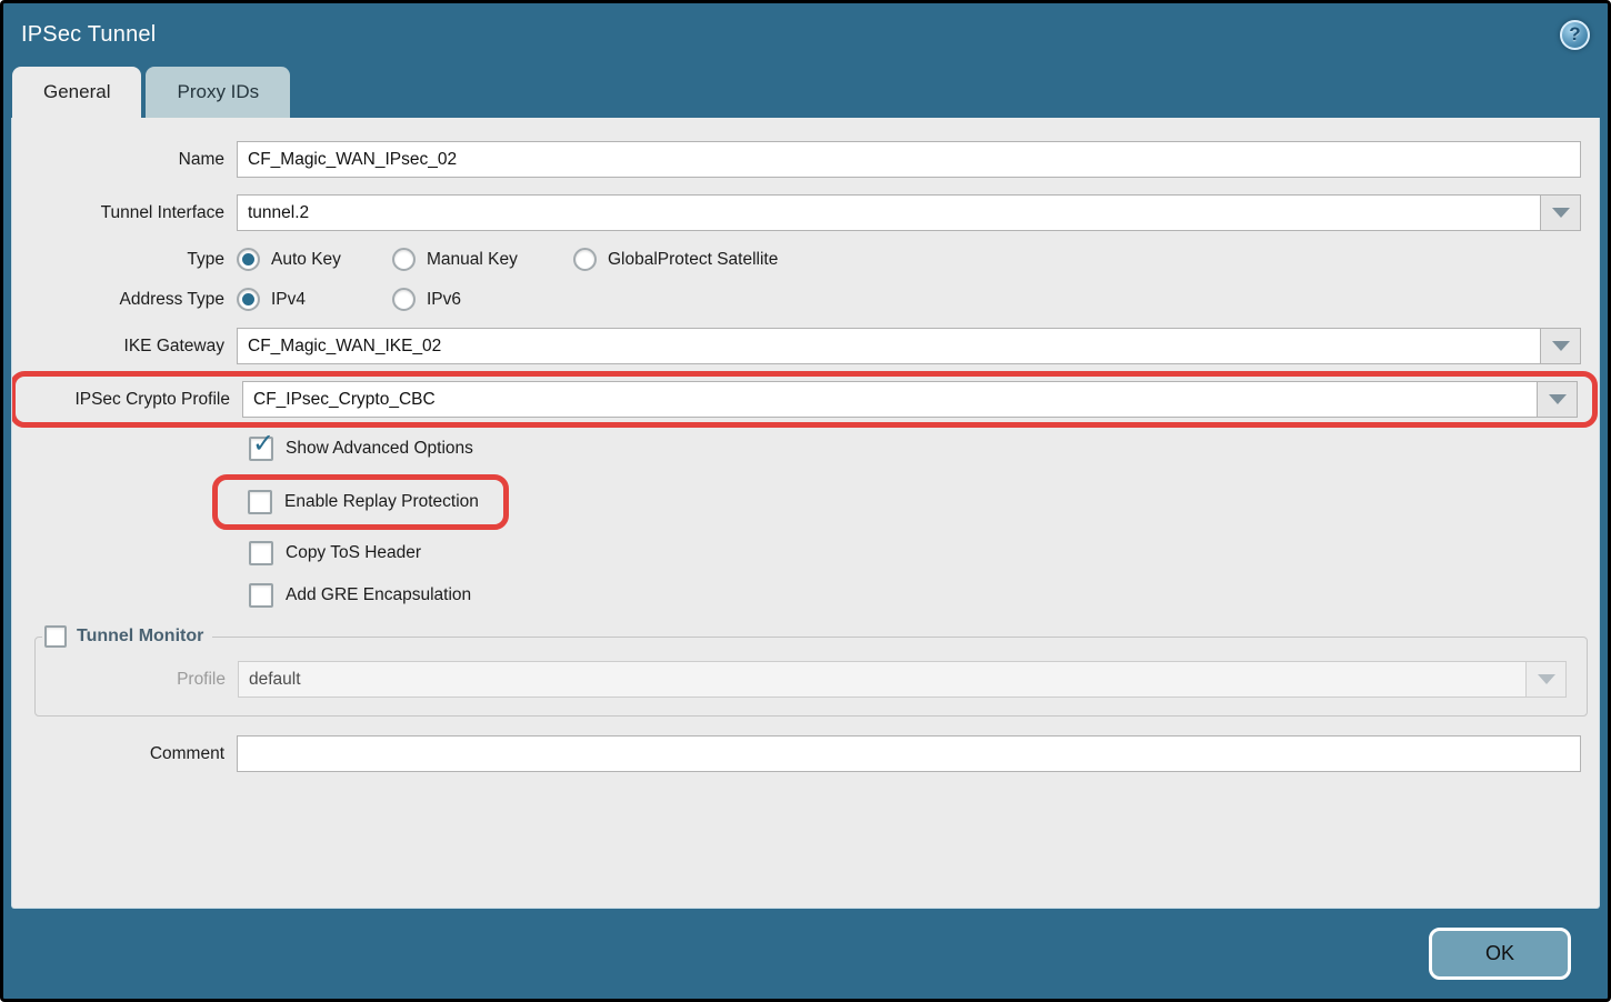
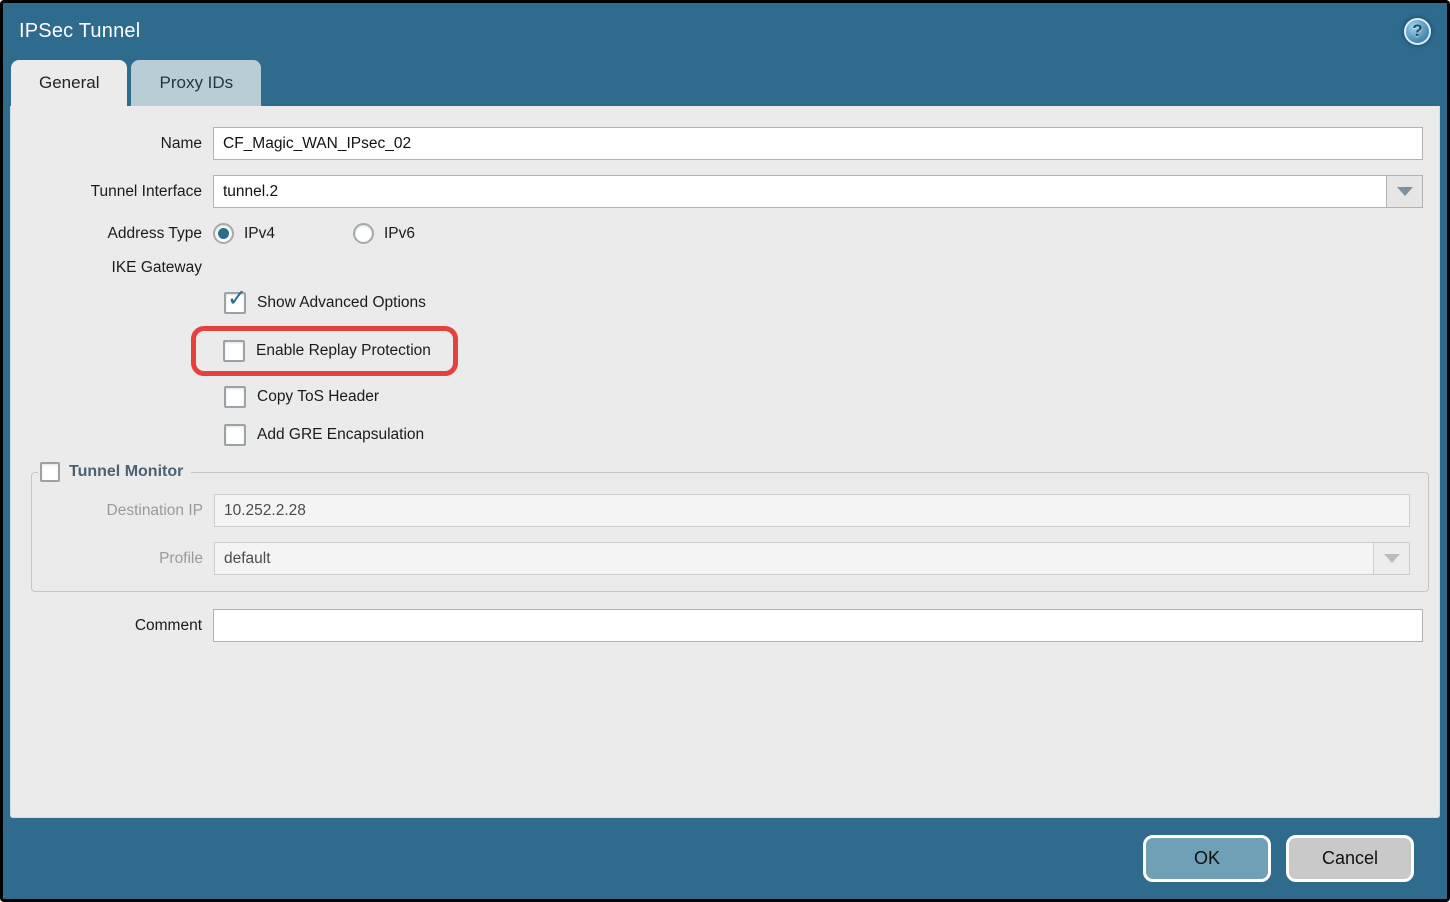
  IPSec Tunnel
  ?
  General
  Proxy IDs
  Name
  CF_Magic_WAN_IPsec_02
  Tunnel Interface
  tunnel.2
- Type
- Auto Key
- Manual Key
- GlobalProtect Satellite
  Address Type
  IPv4
  IPv6
  IKE Gateway
- CF_Magic_WAN_IKE_02
- IPSec Crypto Profile
- CF_IPsec_Crypto_CBC
  ✓
  Show Advanced Options
  Enable Replay Protection
  Copy ToS Header
  Add GRE Encapsulation
  Tunnel Monitor
+ Destination IP
+ 10.252.2.28
  Profile
  default
  Comment
  OK
+ Cancel
